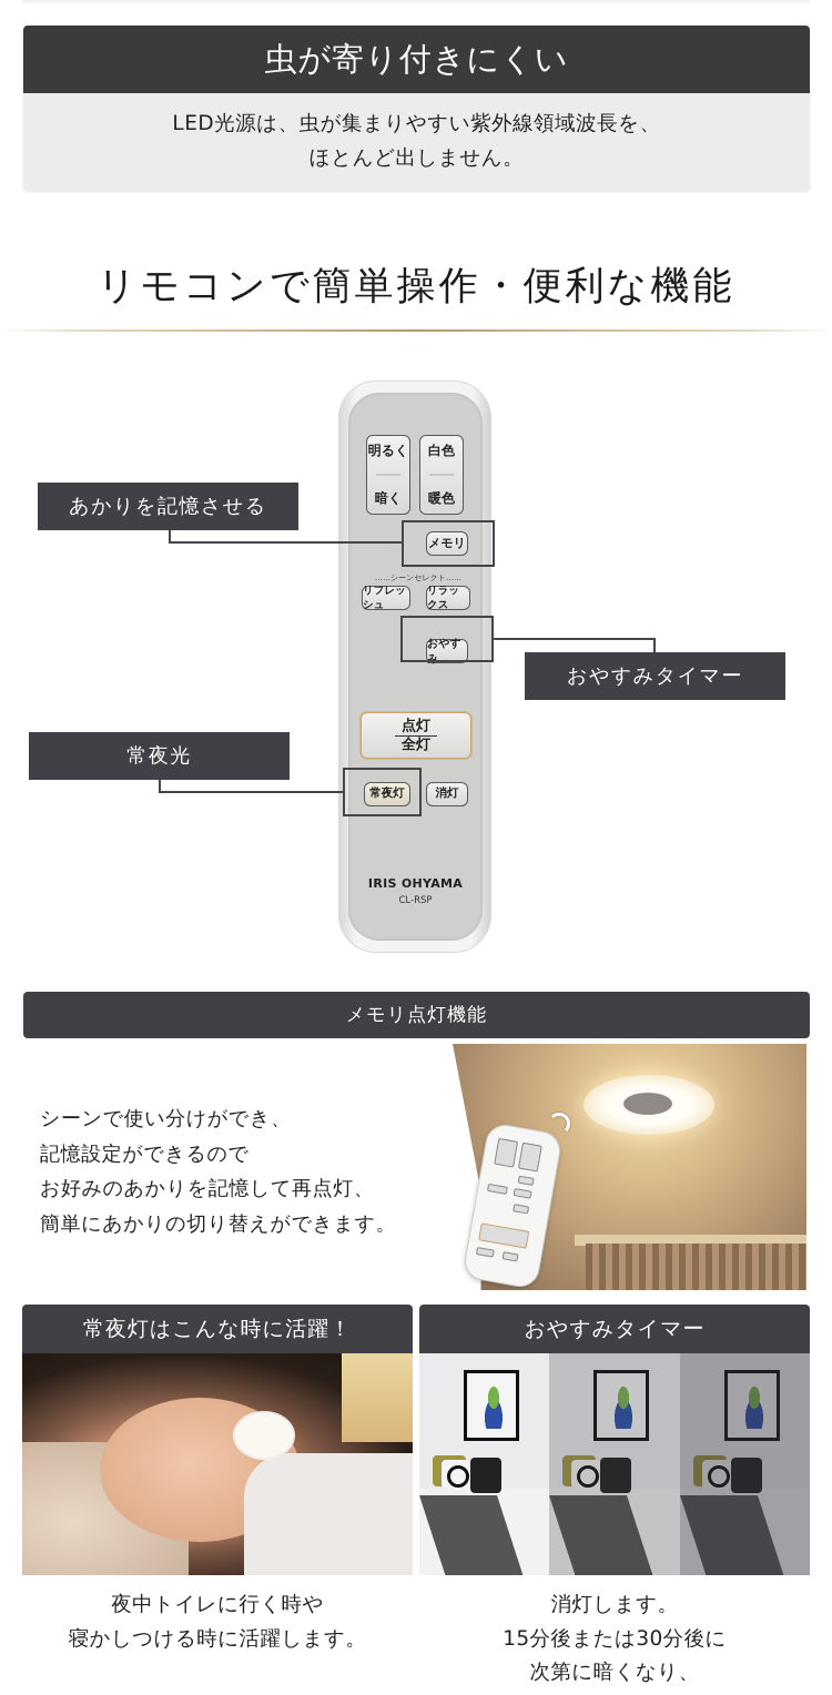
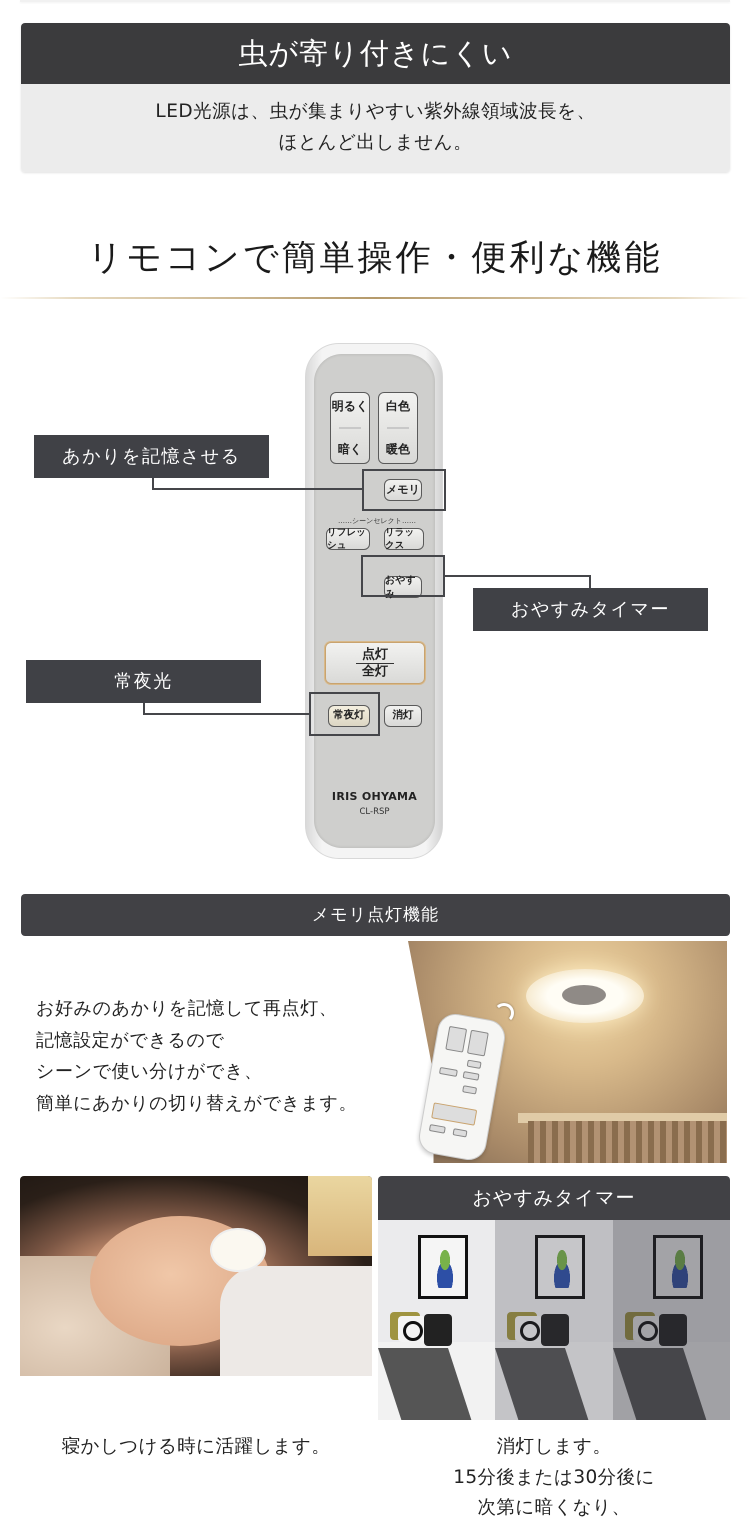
  虫が寄り付きにくい
  LED光源は、虫が集まりやすい紫外線領域波長を、
  ほとんど出しません。
  リモコンで簡単操作・便利な機能
  明るく
  暗く
  白色
  暖色
  メモリ
  ……シーンセレクト……
  リフレッシュ
  リラックス
  おやすみ
  点灯
  全灯
  常夜灯
  消灯
  IRIS OHYAMA
  CL-RSP
  あかりを記憶させる
  おやすみタイマー
  常夜光
  メモリ点灯機能
- シーンで使い分けができ、
+ お好みのあかりを記憶して再点灯、
  記憶設定ができるので
- お好みのあかりを記憶して再点灯、
+ シーンで使い分けができ、
  簡単にあかりの切り替えができます。
- 常夜灯はこんな時に活躍！
- 夜中トイレに行く時や
  寝かしつける時に活躍します。
  おやすみタイマー
  消灯します。
  15分後または30分後に
  次第に暗くなり、
